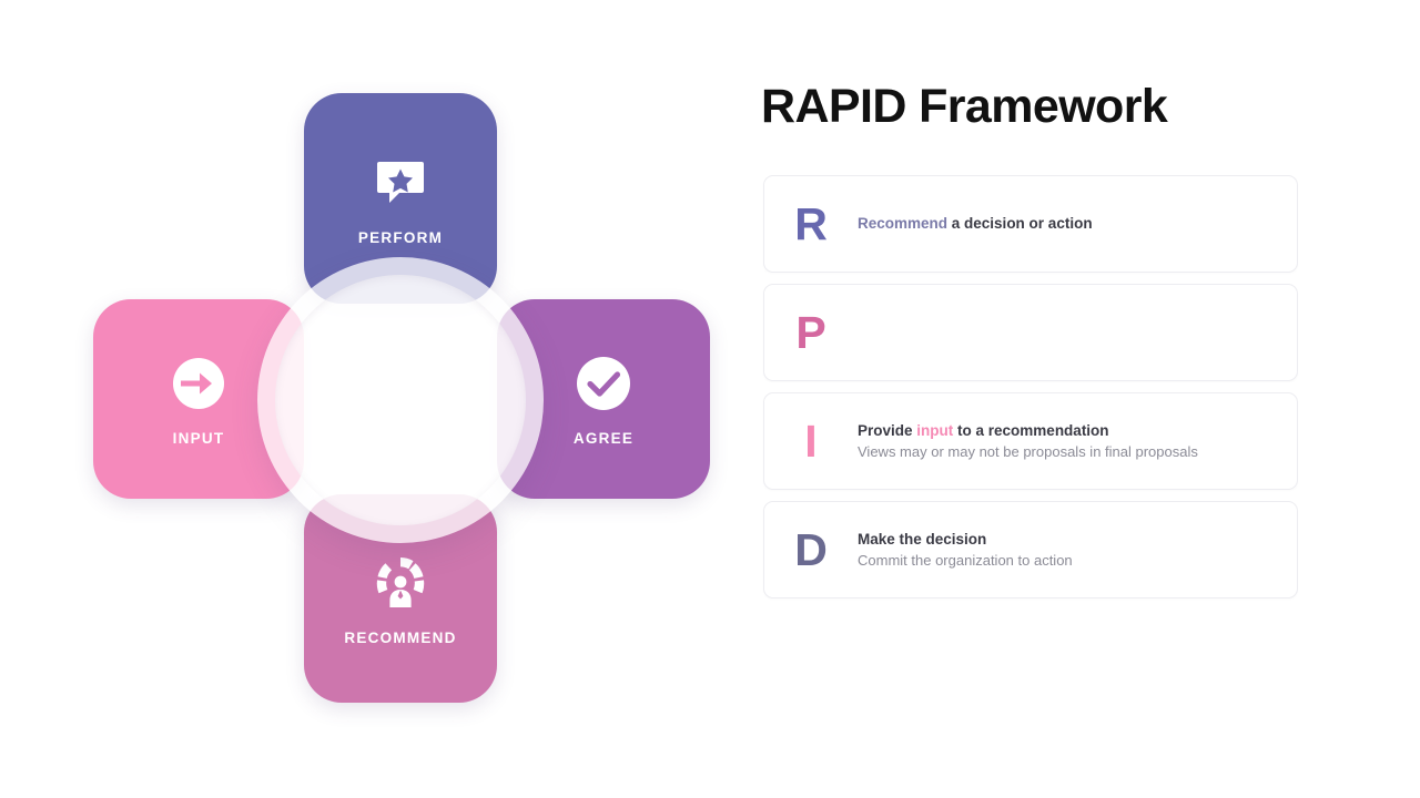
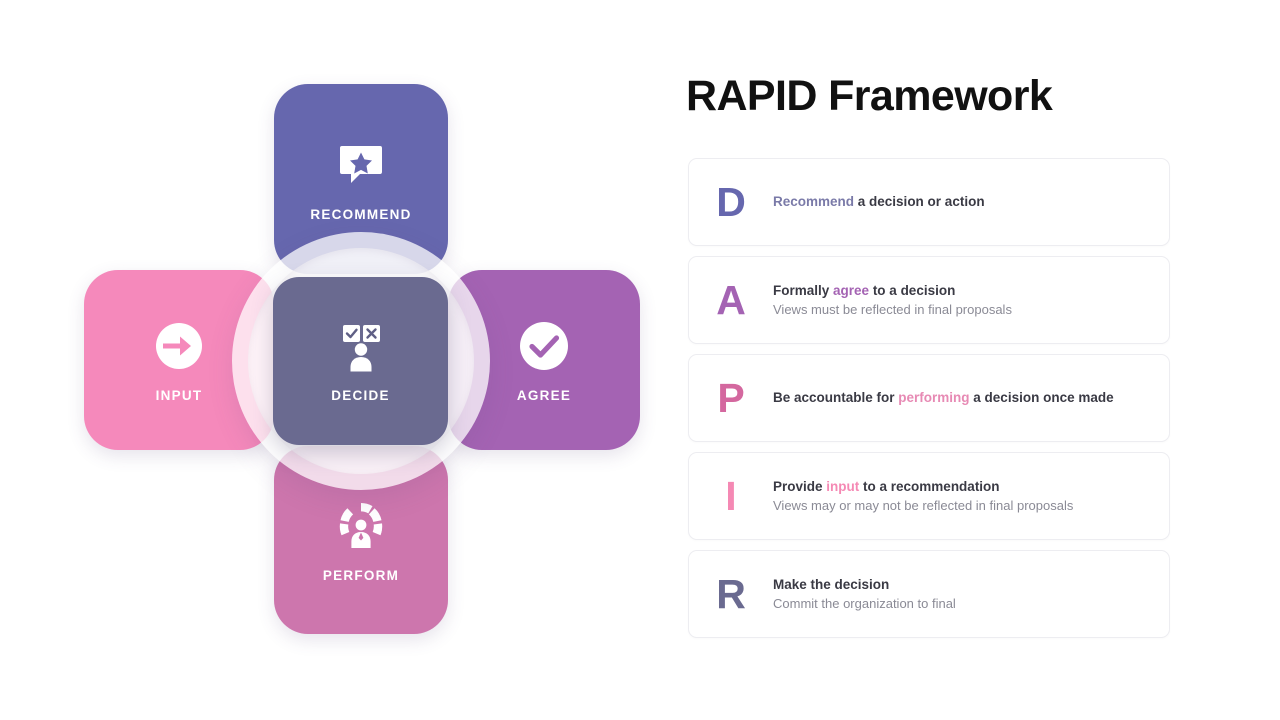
- PERFORM
+ RECOMMEND
  INPUT
  AGREE
- RECOMMEND
+ PERFORM
+ DECIDE
  RAPID Framework
- R
+ D
  Recommend a decision or action
+ A
+ Formally agree to a decision
+ Views must be reflected in final proposals
  P
+ Be accountable for performing a decision once made
  I
  Provide input to a recommendation
- Views may or may not be proposals in final proposals
+ Views may or may not be reflected in final proposals
- D
+ R
  Make the decision
- Commit the organization to action
+ Commit the organization to final
